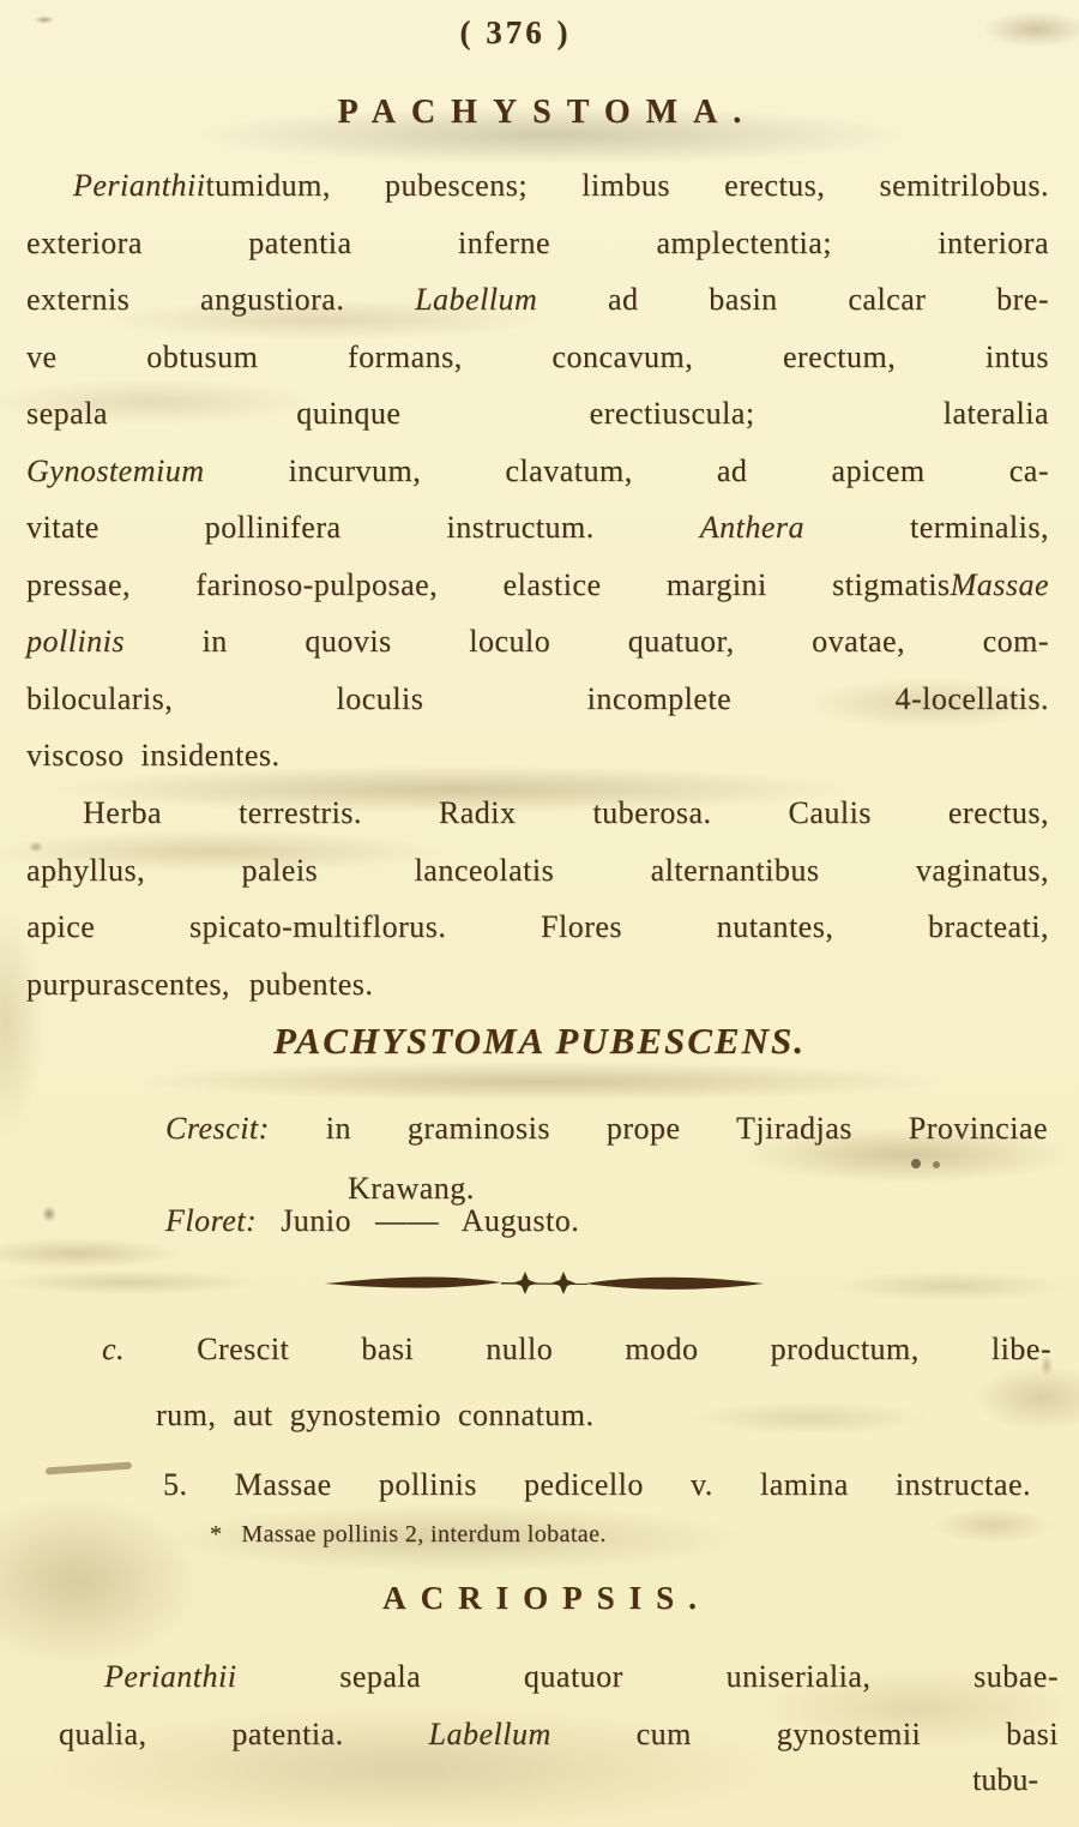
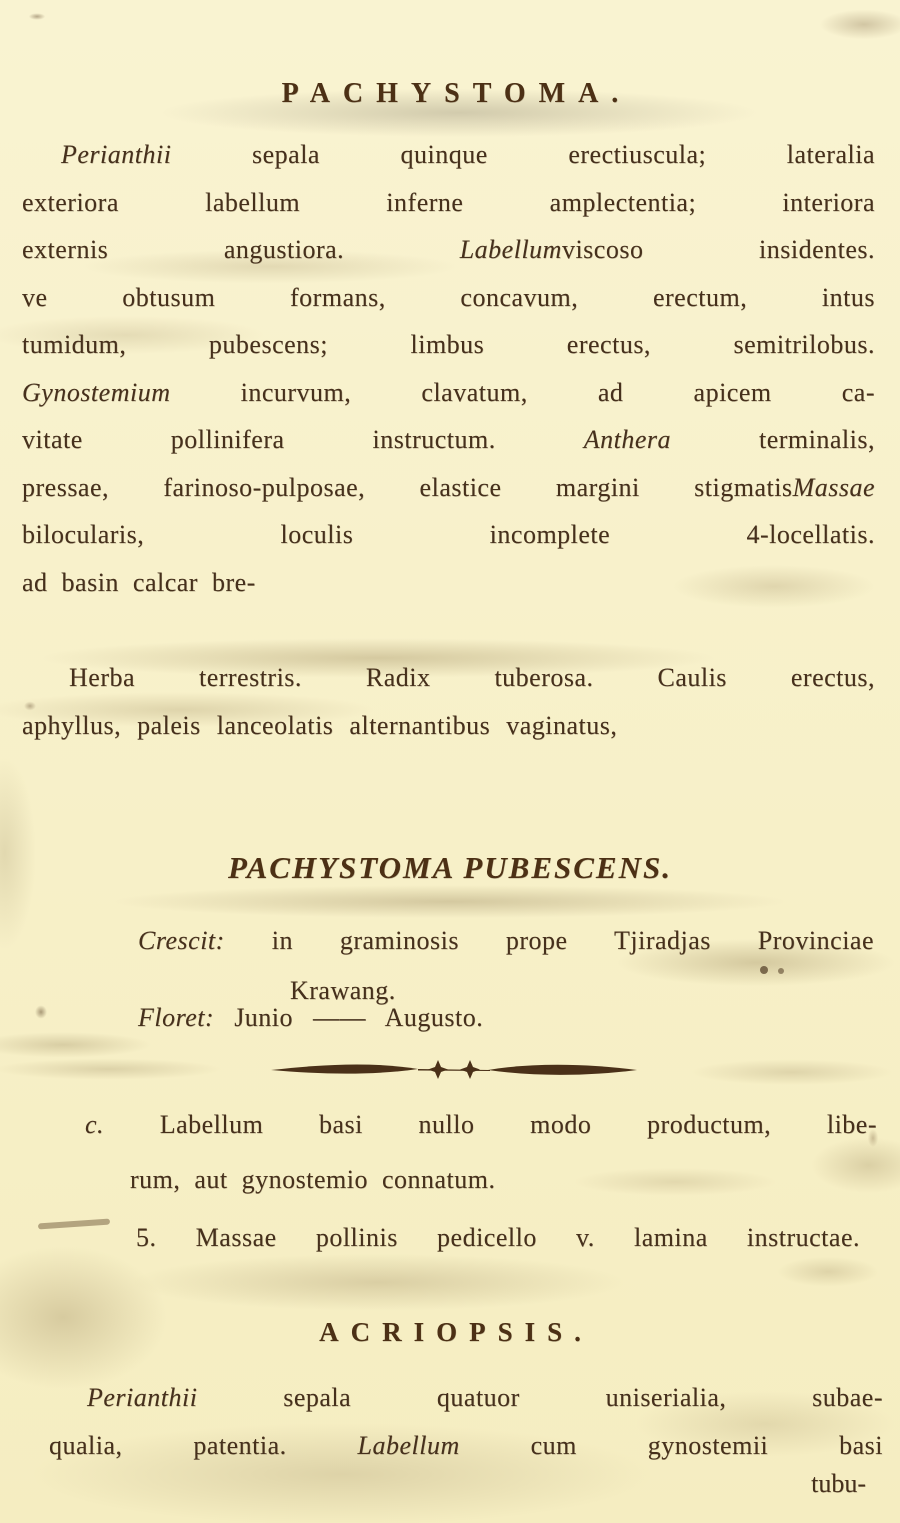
- ( 376 )
  PACHYSTOMA.
- Perianthiitumidum, pubescens; limbus erectus, semitrilobus.
+ Perianthii sepala quinque erectiuscula; lateralia
- exteriora patentia inferne amplectentia; interiora
+ exteriora labellum inferne amplectentia; interiora
- externis angustiora. Labellum ad basin calcar bre-
+ externis angustiora. Labellumviscoso insidentes.
  ve obtusum formans, concavum, erectum, intus
- sepala quinque erectiuscula; lateralia
+ tumidum, pubescens; limbus erectus, semitrilobus.
  Gynostemium incurvum, clavatum, ad apicem ca-
  vitate pollinifera instructum. Anthera terminalis,
  pressae, farinoso-pulposae, elastice margini stigmatisMassae
- pollinis in quovis loculo quatuor, ovatae, com-
  bilocularis, loculis incomplete 4-locellatis.
- viscoso insidentes.
+ ad basin calcar bre-
  Herba terrestris. Radix tuberosa. Caulis erectus,
  aphyllus, paleis lanceolatis alternantibus vaginatus,
- apice spicato-multiflorus. Flores nutantes, bracteati,
- purpurascentes, pubentes.
  PACHYSTOMA PUBESCENS.
  Crescit: in graminosis prope Tjiradjas Provinciae
  Krawang.
  Floret: Junio —— Augusto.
- c. Crescit basi nullo modo productum, libe-
+ c. Labellum basi nullo modo productum, libe-
  rum, aut gynostemio connatum.
  5. Massae pollinis pedicello v. lamina instructae.
- * Massae pollinis 2, interdum lobatae.
  ACRIOPSIS.
  Perianthii sepala quatuor uniserialia, subae-
  qualia, patentia. Labellum cum gynostemii basi
  tubu-
